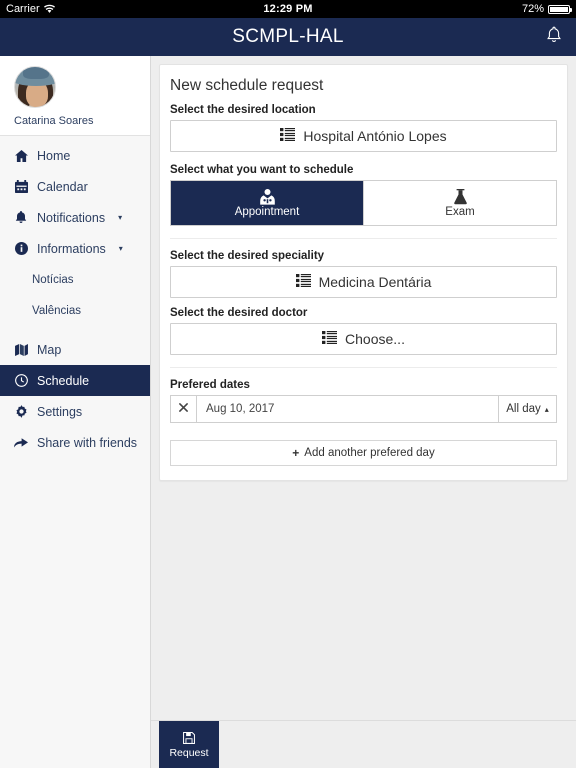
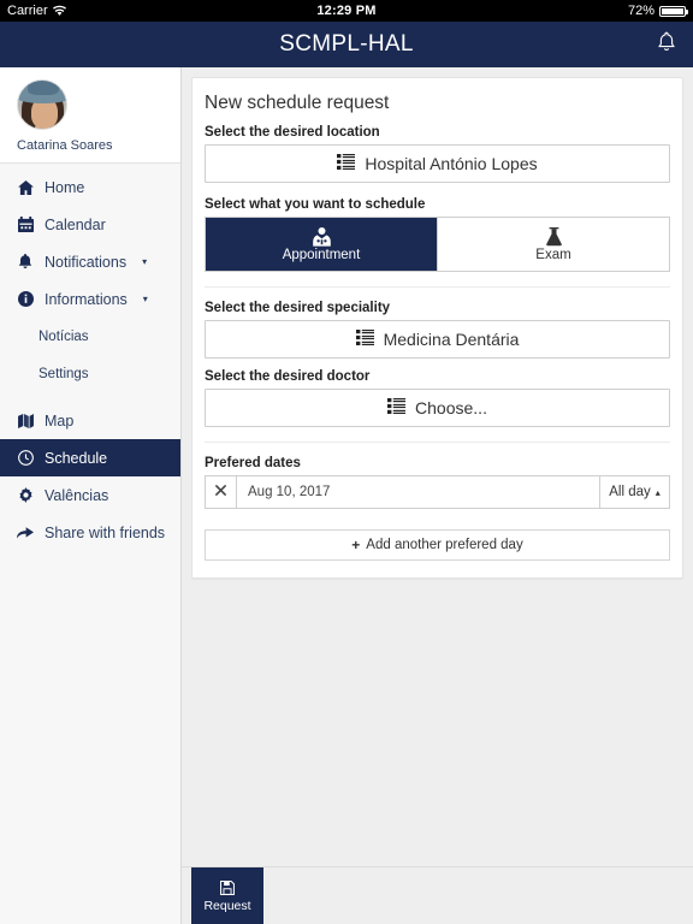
  Carrier
  12:29 PM
  72%
  SCMPL-HAL
  Catarina Soares
  Home
  Calendar
  Notifications
  ▾
  Informations
  ▾
  Notícias
- Valências
+ Settings
  Map
  Schedule
- Settings
+ Valências
  Share with friends
  New schedule request
  Select the desired location
  Hospital António Lopes
  Select what you want to schedule
  Appointment
  Exam
  Select the desired speciality
  Medicina Dentária
  Select the desired doctor
  Choose...
  Prefered dates
  Aug 10, 2017
  All day
  ▴
  +
  Add another prefered day
  Request
